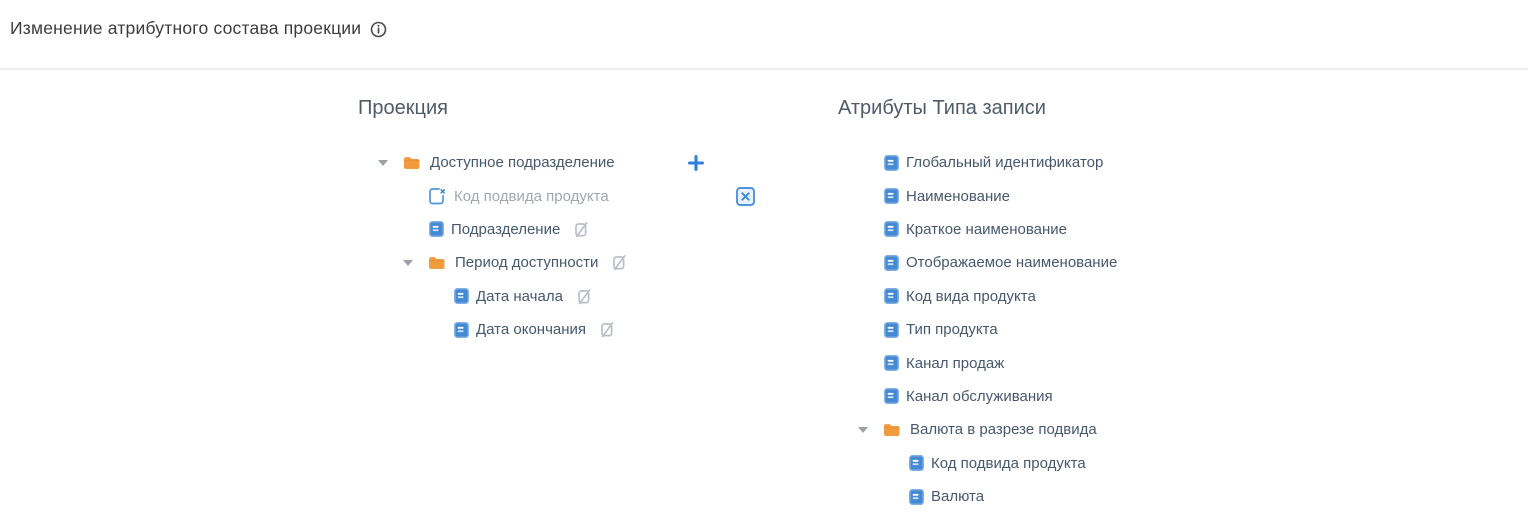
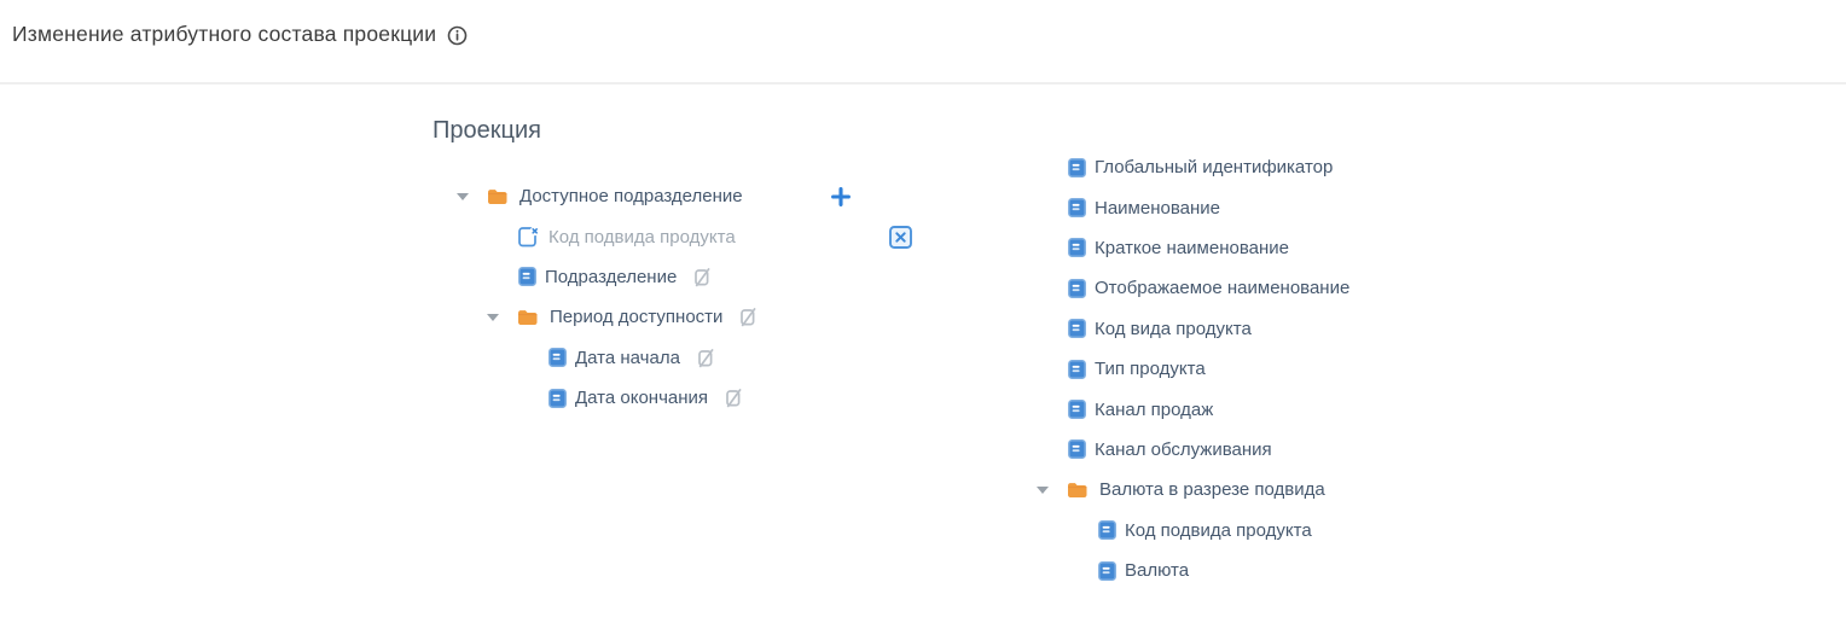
  Изменение атрибутного состава проекции
  Проекция
  Доступное подразделение
  Код подвида продукта
  Подразделение
  Период доступности
  Дата начала
  Дата окончания
- Атрибуты Типа записи
  Глобальный идентификатор
  Наименование
  Краткое наименование
  Отображаемое наименование
  Код вида продукта
  Тип продукта
  Канал продаж
  Канал обслуживания
  Валюта в разрезе подвида
  Код подвида продукта
  Валюта
